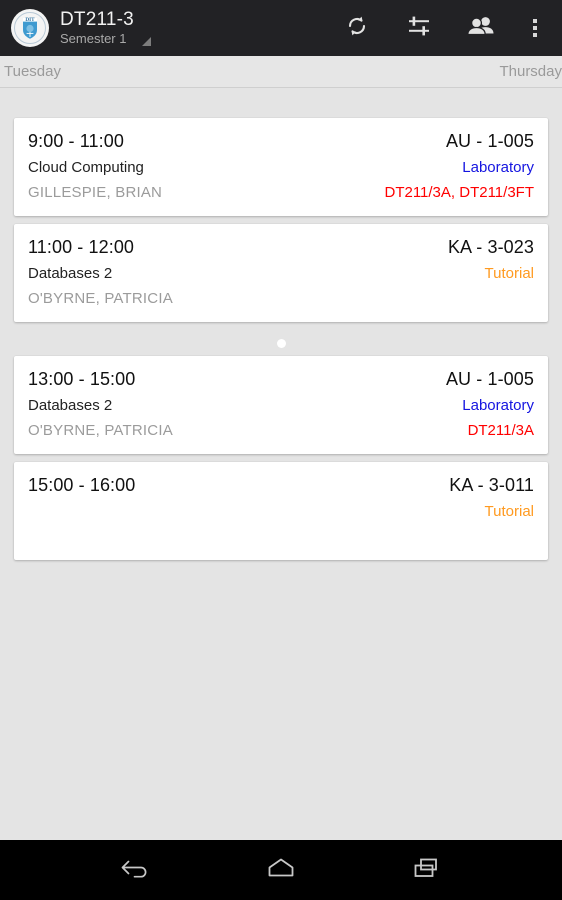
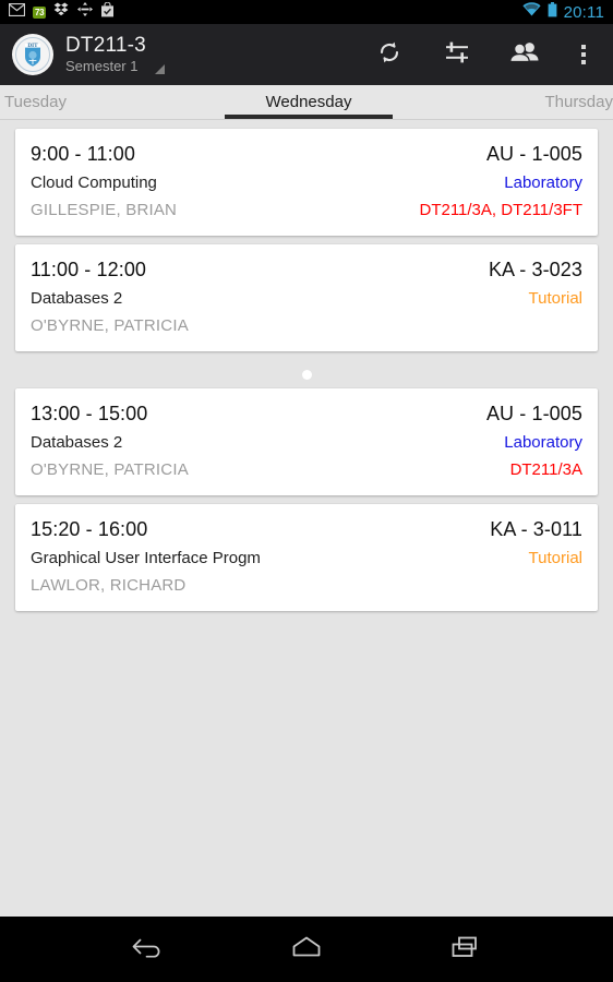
+ 73
+ 20:11
  DT211-3
  Semester 1
  Tuesday
+ Wednesday
  Thursday
  9:00 - 11:00
  Cloud Computing
  GILLESPIE, BRIAN
  AU - 1-005
  Laboratory
  DT211/3A, DT211/3FT
  11:00 - 12:00
  Databases 2
  O'BYRNE, PATRICIA
  KA - 3-023
  Tutorial
  13:00 - 15:00
  Databases 2
  O'BYRNE, PATRICIA
  AU - 1-005
  Laboratory
  DT211/3A
- 15:00 - 16:00
+ 15:20 - 16:00
+ Graphical User Interface Progm
+ LAWLOR, RICHARD
  KA - 3-011
  Tutorial
